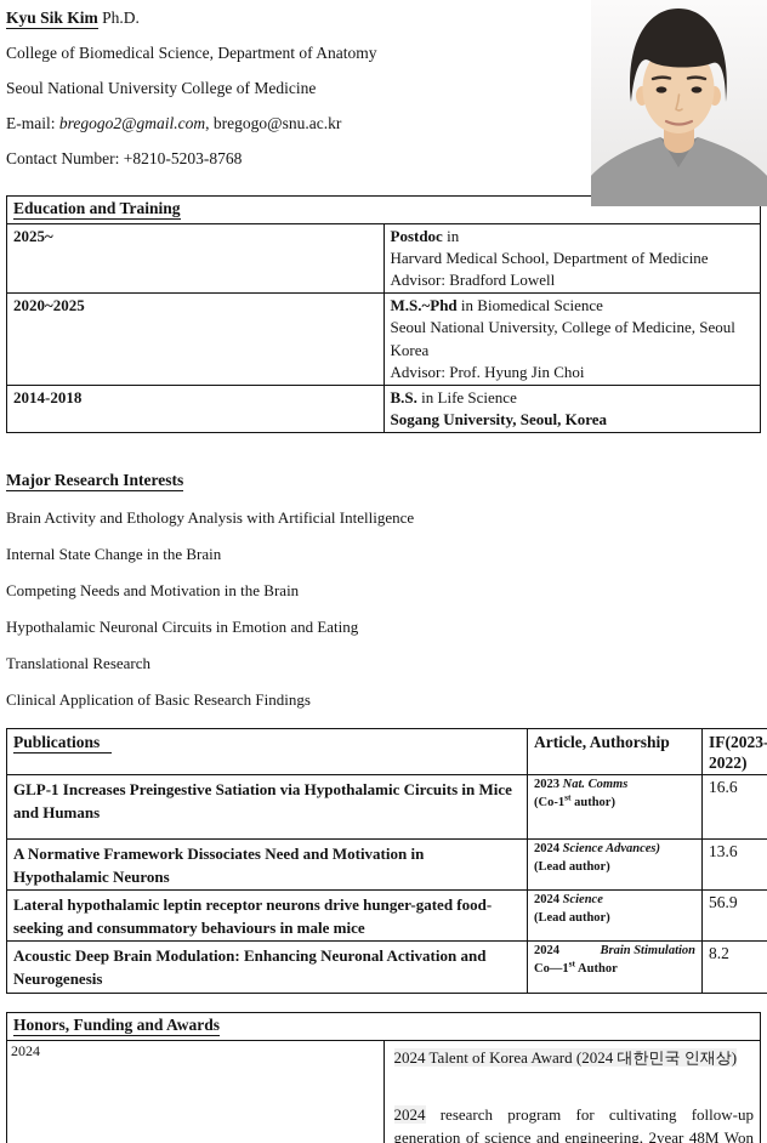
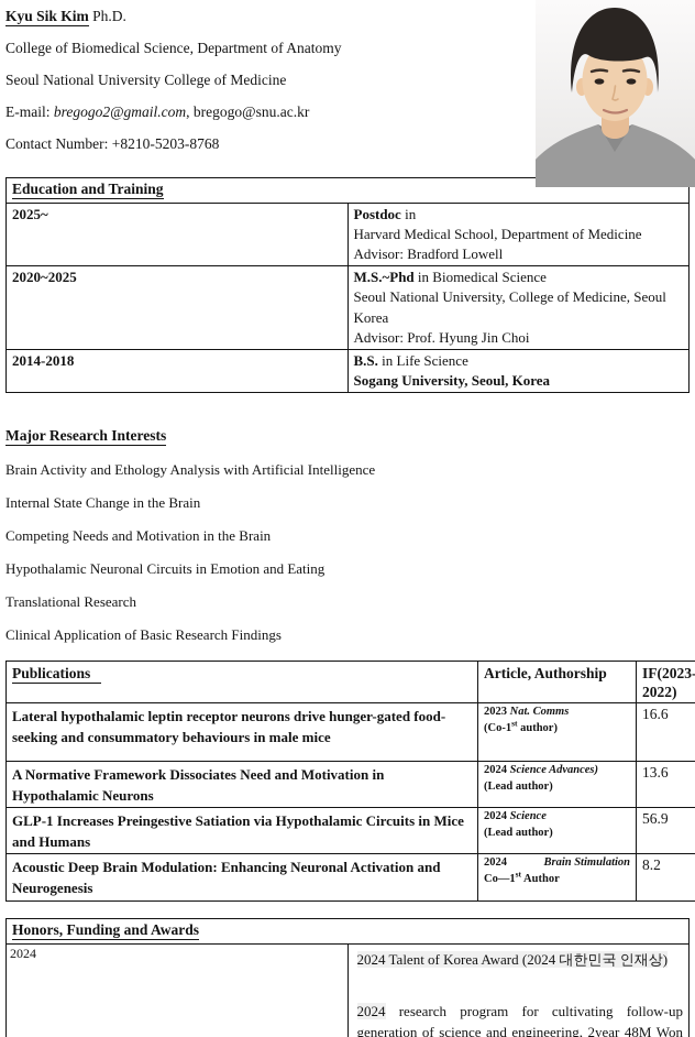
  Kyu Sik Kim Ph.D.
  College of Biomedical Science, Department of Anatomy
  Seoul National University College of Medicine
  E-mail: bregogo2@gmail.com, bregogo@snu.ac.kr
  Contact Number: +8210-5203-8768
  Education and Training
  2025~	Postdoc in Harvard Medical School, Department of Medicine Advisor: Bradford Lowell
  2020~2025	M.S.~Phd in Biomedical Science Seoul National University, College of Medicine, Seoul Korea Advisor: Prof. Hyung Jin Choi
  2014-2018	B.S. in Life Science Sogang University, Seoul, Korea
  Major Research Interests
  Brain Activity and Ethology Analysis with Artificial Intelligence
  Internal State Change in the Brain
  Competing Needs and Motivation in the Brain
  Hypothalamic Neuronal Circuits in Emotion and Eating
  Translational Research
  Clinical Application of Basic Research Findings
  Publications	Article, Authorship	IF(2023-2022)
- GLP-1 Increases Preingestive Satiation via Hypothalamic Circuits in Mice and Humans	2023 Nat. Comms (Co-1st author)	16.6
+ Lateral hypothalamic leptin receptor neurons drive hunger-gated food-seeking and consummatory behaviours in male mice	2023 Nat. Comms (Co-1st author)	16.6
  A Normative Framework Dissociates Need and Motivation in Hypothalamic Neurons	2024 Science Advances) (Lead author)	13.6
- Lateral hypothalamic leptin receptor neurons drive hunger-gated food-seeking and consummatory behaviours in male mice	2024 Science (Lead author)	56.9
+ GLP-1 Increases Preingestive Satiation via Hypothalamic Circuits in Mice and Humans	2024 Science (Lead author)	56.9
  Acoustic Deep Brain Modulation: Enhancing Neuronal Activation and Neurogenesis	2024 Brain Stimulation Co—1st Author	8.2
  Honors, Funding and Awards
  2024	2024 Talent of Korea Award (2024 대한민국 인재상) 2024 research program for cultivating follow-up generation of science and engineering, 2year 48M Won
